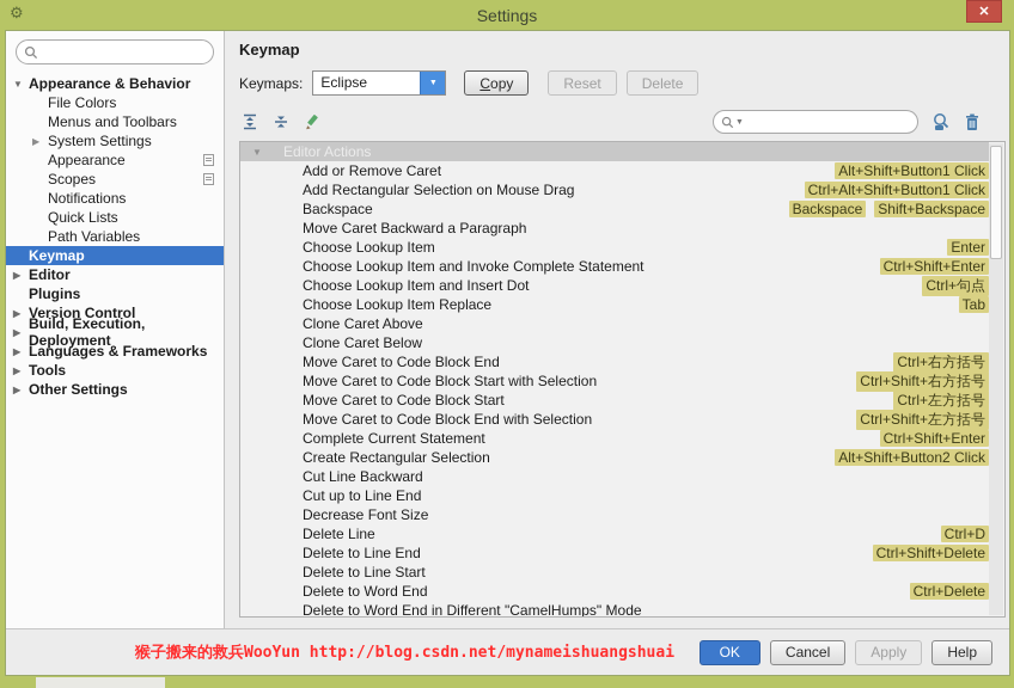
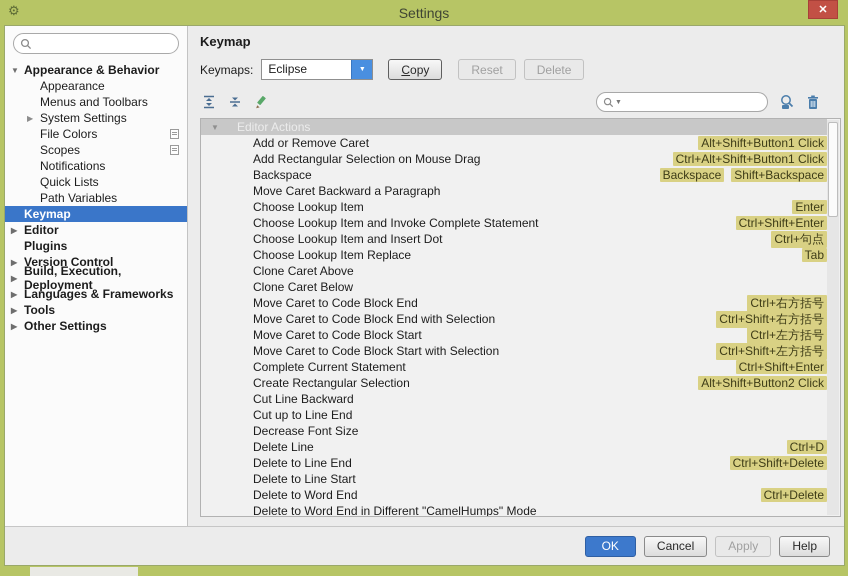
  ⚙
  Settings
  ✕
  ▼
  Appearance & Behavior
- File Colors
+ Appearance
  Menus and Toolbars
  ▶
  System Settings
- Appearance
+ File Colors
  Scopes
  Notifications
  Quick Lists
  Path Variables
  Keymap
  ▶
  Editor
  Plugins
  ▶
  Version Control
  ▶
  Build, Execution, Deployment
  ▶
  Languages & Frameworks
  ▶
  Tools
  ▶
  Other Settings
  Keymap
  Keymaps:
  Eclipse
  Copy
  Reset
  Delete
  ▼
  Editor Actions
  Add or Remove Caret
  Alt+Shift+Button1 Click
  Add Rectangular Selection on Mouse Drag
  Ctrl+Alt+Shift+Button1 Click
  Backspace
  Backspace
  Shift+Backspace
  Move Caret Backward a Paragraph
  Choose Lookup Item
  Enter
  Choose Lookup Item and Invoke Complete Statement
  Ctrl+Shift+Enter
  Choose Lookup Item and Insert Dot
  Ctrl+句点
  Choose Lookup Item Replace
  Tab
  Clone Caret Above
  Clone Caret Below
  Move Caret to Code Block End
  Ctrl+右方括号
- Move Caret to Code Block Start with Selection
+ Move Caret to Code Block End with Selection
  Ctrl+Shift+右方括号
  Move Caret to Code Block Start
  Ctrl+左方括号
- Move Caret to Code Block End with Selection
+ Move Caret to Code Block Start with Selection
  Ctrl+Shift+左方括号
  Complete Current Statement
  Ctrl+Shift+Enter
  Create Rectangular Selection
  Alt+Shift+Button2 Click
  Cut Line Backward
  Cut up to Line End
  Decrease Font Size
  Delete Line
  Ctrl+D
  Delete to Line End
  Ctrl+Shift+Delete
  Delete to Line Start
  Delete to Word End
  Ctrl+Delete
  Delete to Word End in Different "CamelHumps" Mode
- 猴子搬来的救兵WooYun http://blog.csdn.net/mynameishuangshuai
  OK
  Cancel
  Apply
  Help
